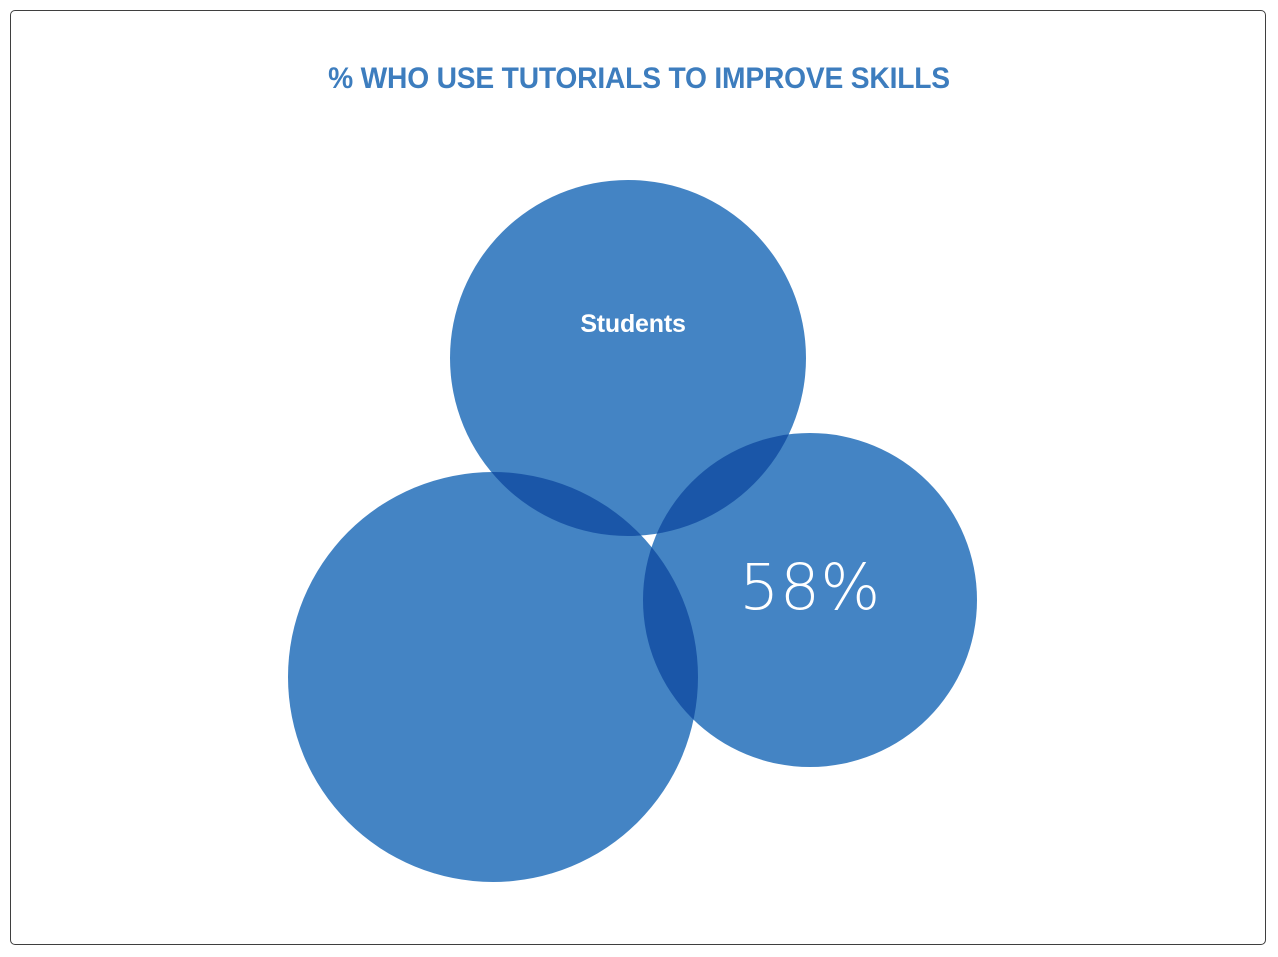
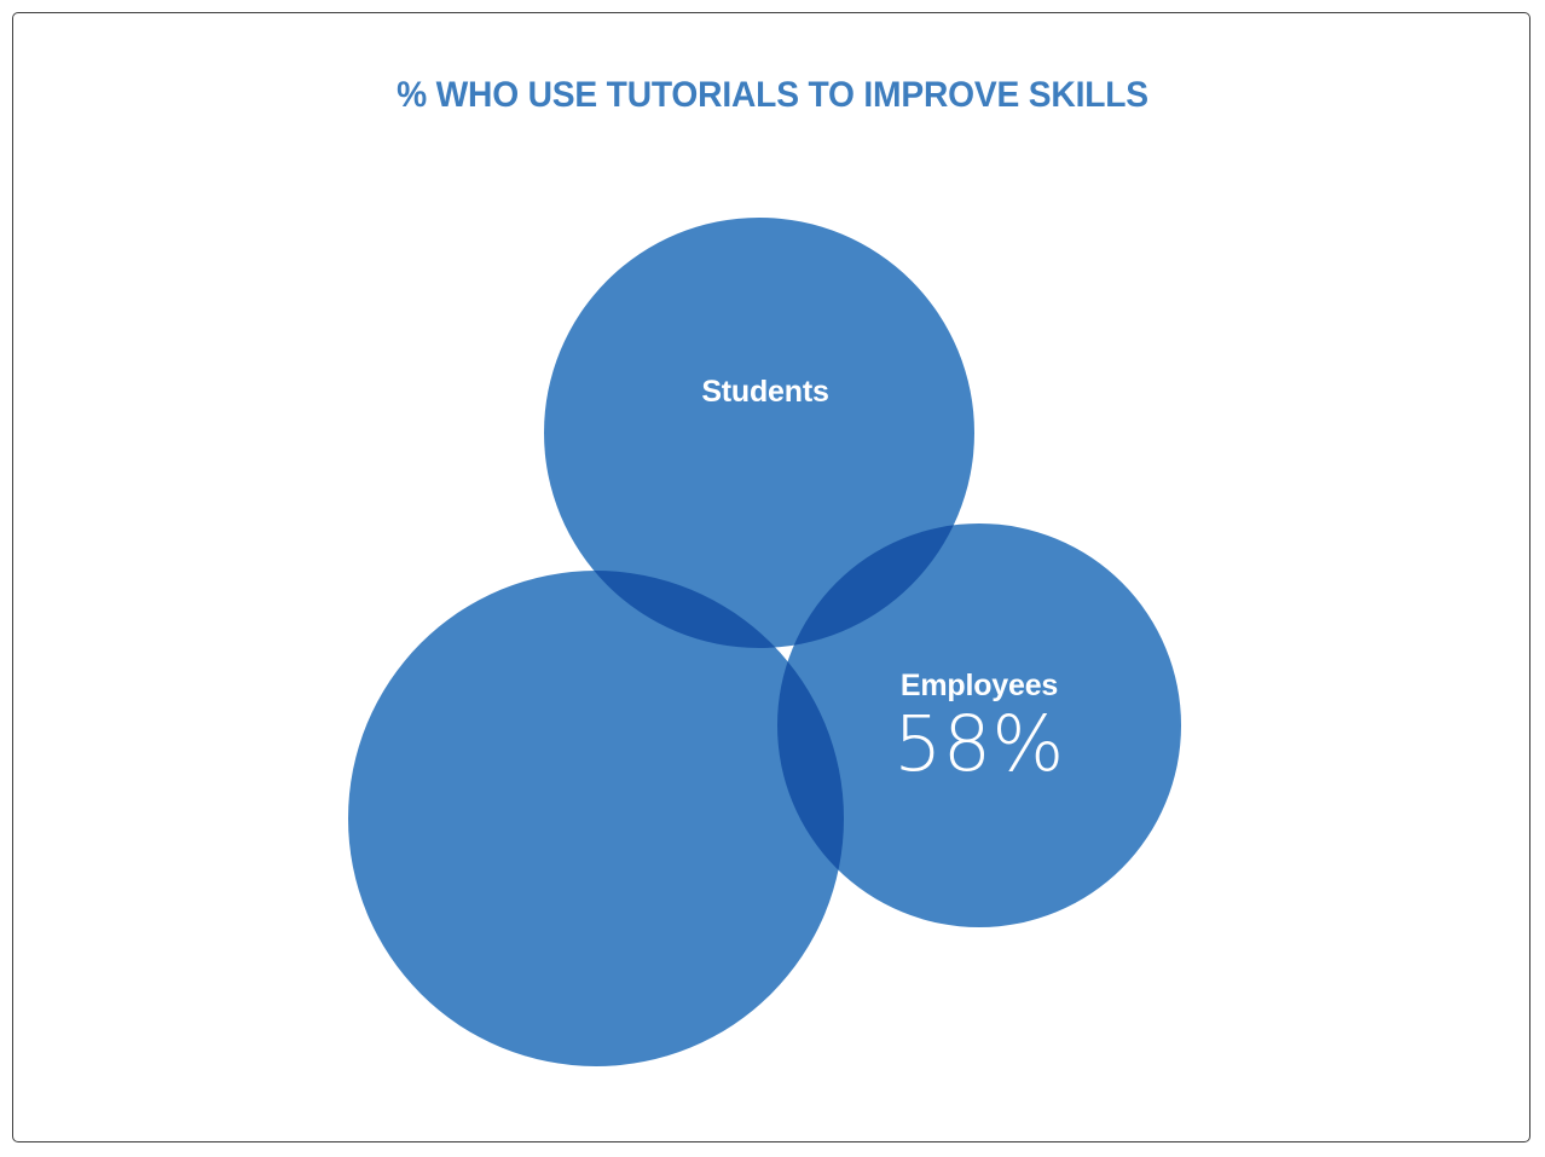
  % WHO USE TUTORIALS TO IMPROVE SKILLS
  Students
+ Employees
  58%
